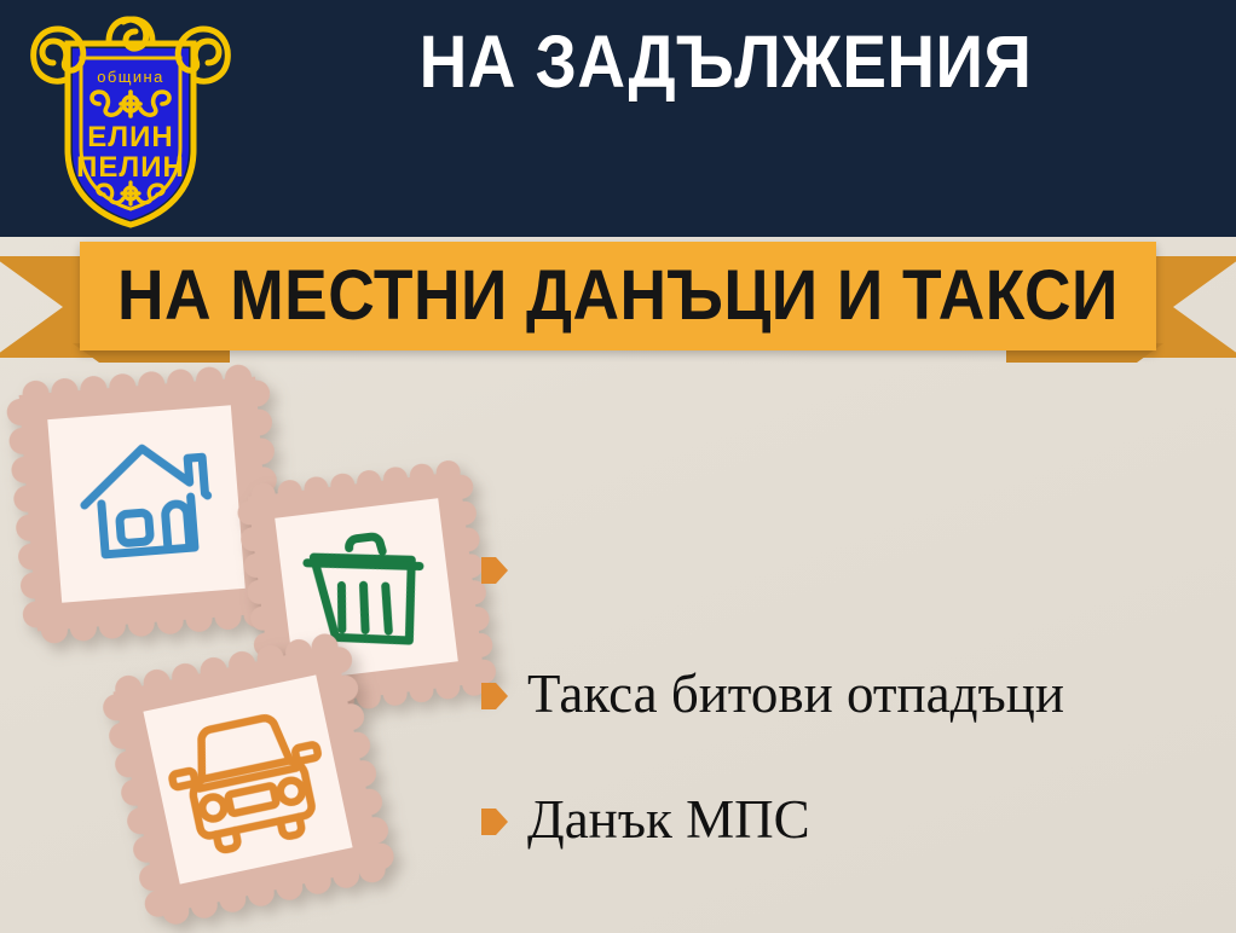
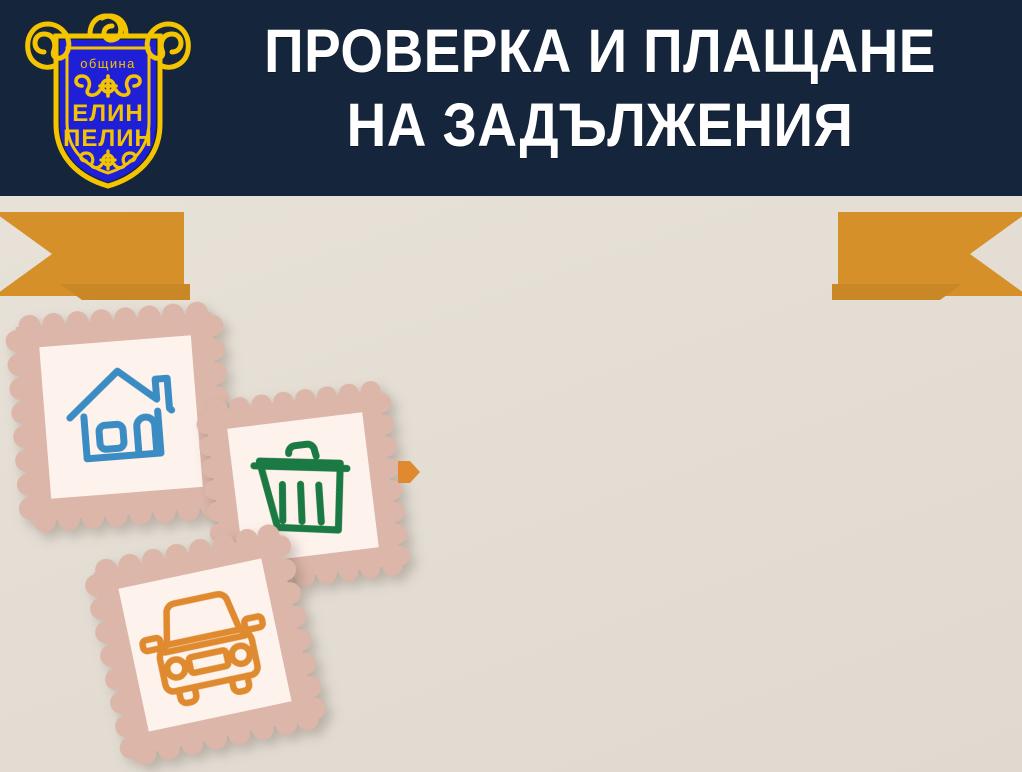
  община
  ЕЛИН
  ПЕЛИН
+ ПРОВЕРКА И ПЛАЩАНЕ
  НА ЗАДЪЛЖЕНИЯ
- НА МЕСТНИ ДАНЪЦИ И ТАКСИ
- Такса битови отпадъци
- Данък МПС
